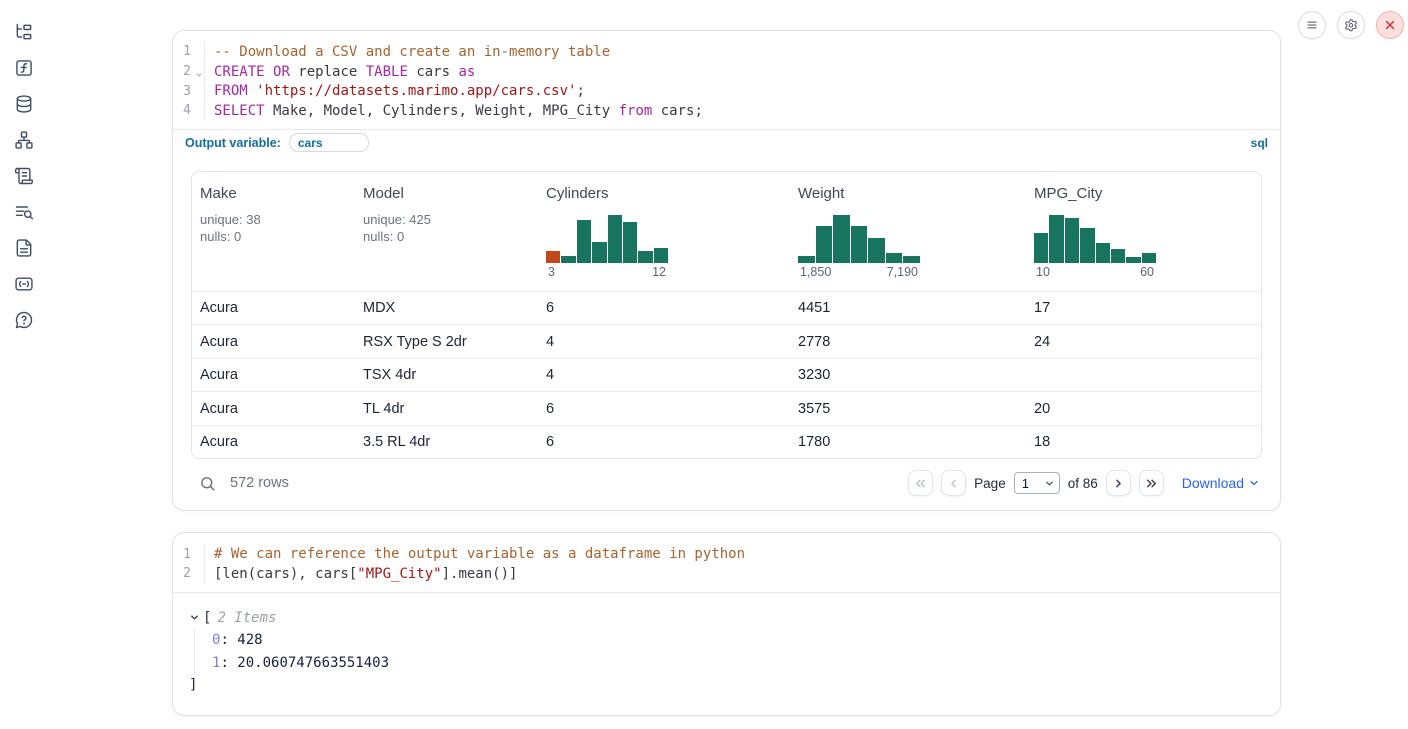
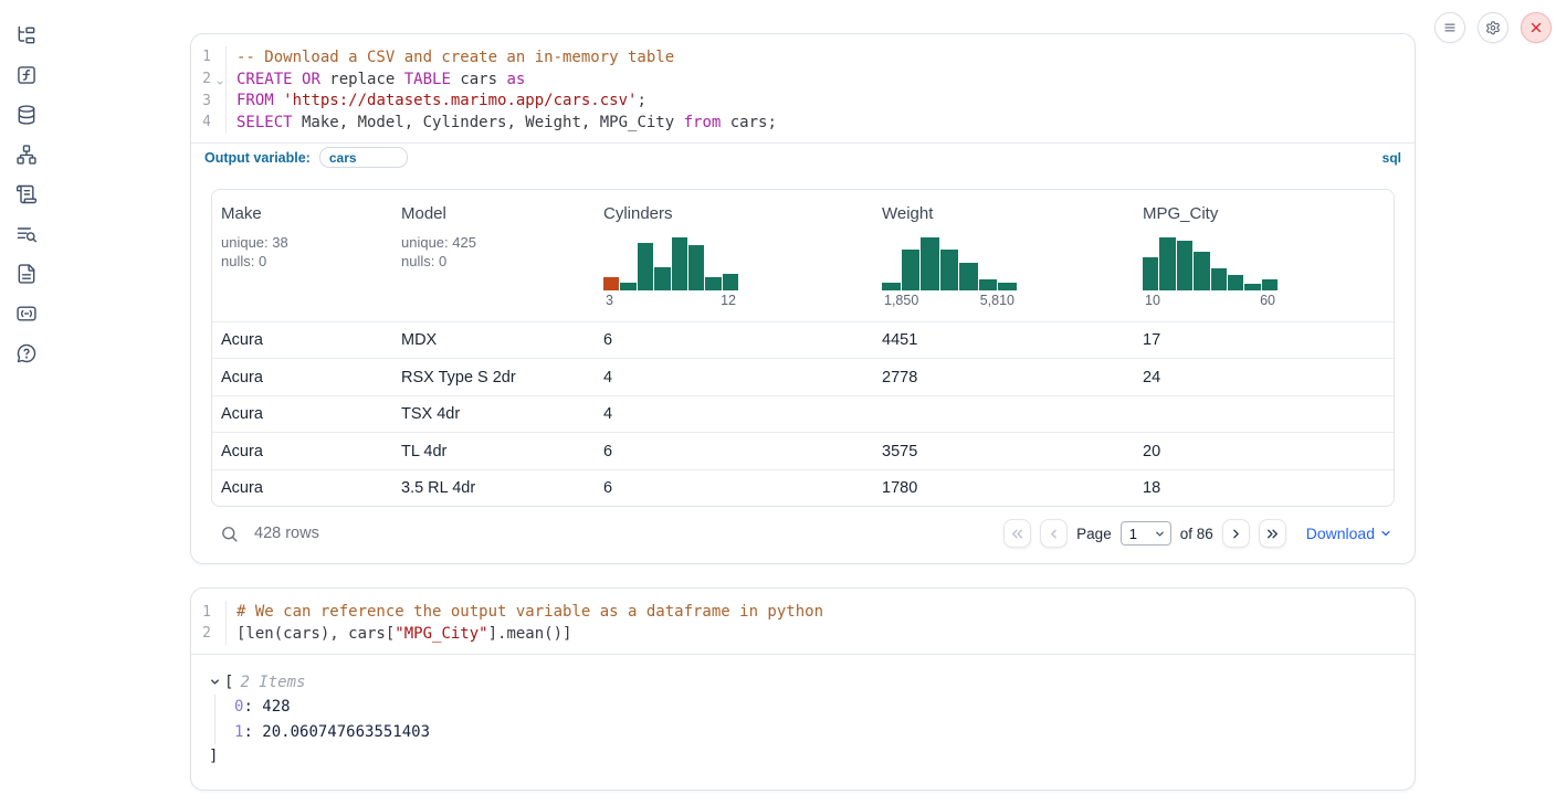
  1
  -- Download a CSV and create an in-memory table
  2
  CREATE OR replace TABLE cars as
  3
  FROM 'https://datasets.marimo.app/cars.csv';
  4
  SELECT Make, Model, Cylinders, Weight, MPG_City from cars;
  Output variable:
  cars
  sql
  Make
  unique: 38
  nulls: 0
  Model
  unique: 425
  nulls: 0
  Cylinders
  3
  12
  Weight
  1,850
- 7,190
+ 5,810
  MPG_City
  10
  60
  Acura
  MDX
  6
  4451
  17
  Acura
  RSX Type S 2dr
  4
  2778
  24
  Acura
  TSX 4dr
  4
- 3230
  Acura
  TL 4dr
  6
  3575
  20
  Acura
  3.5 RL 4dr
  6
  1780
  18
- 572 rows
+ 428 rows
  Page
  1
  of 86
  Download
  1
  # We can reference the output variable as a dataframe in python
  2
  [len(cars), cars["MPG_City"].mean()]
  [
  2 Items
  0
  : 428
  1
  : 20.060747663551403
  ]
